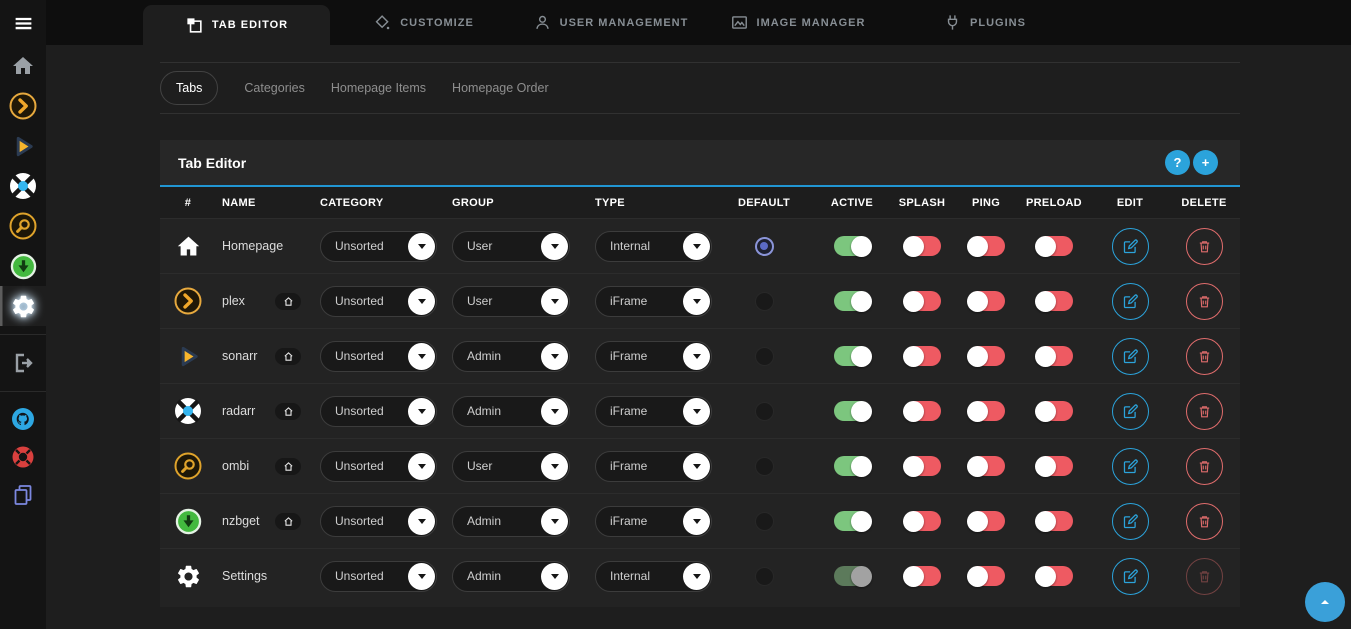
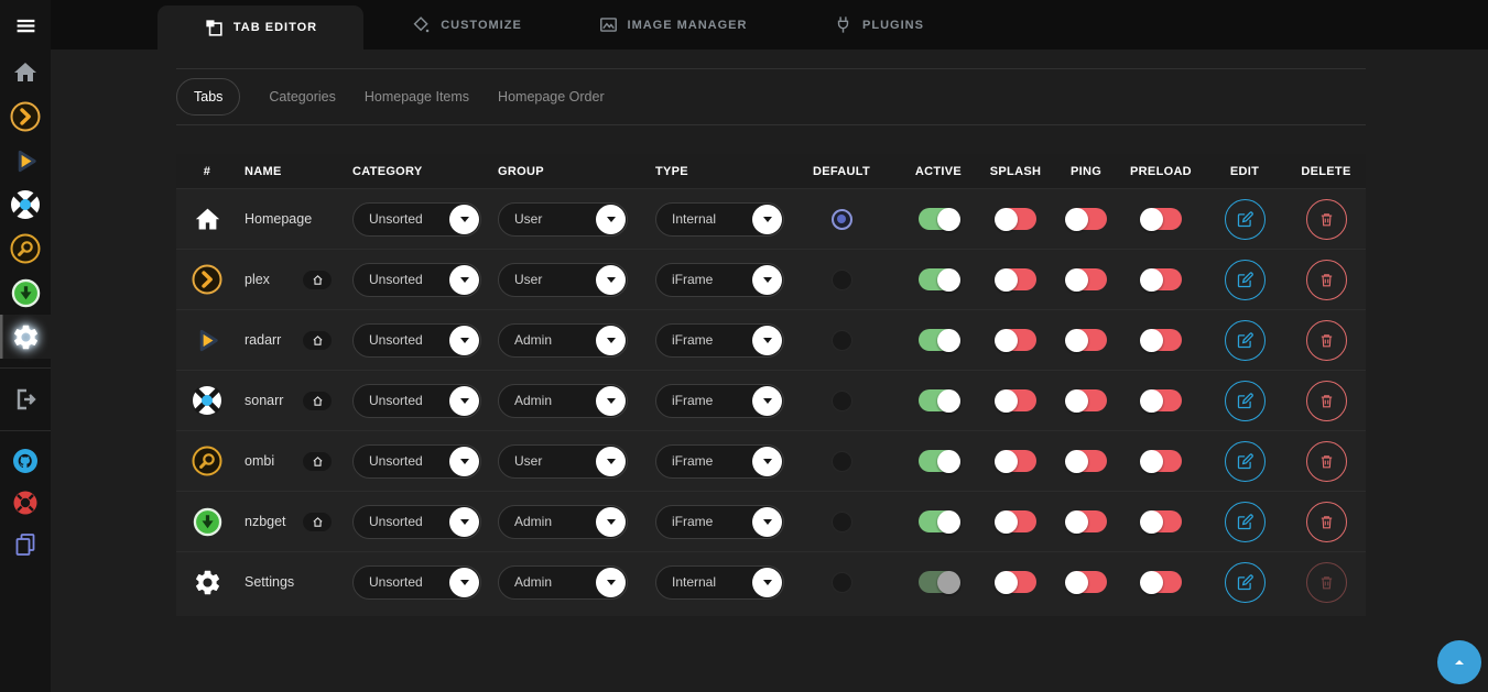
  TAB EDITOR
  CUSTOMIZE
- USER MANAGEMENT
  IMAGE MANAGER
  PLUGINS
  Tabs
  Categories
  Homepage Items
  Homepage Order
- Tab Editor
- ?
- +
  #
  NAME
  CATEGORY
  GROUP
  TYPE
  DEFAULT
  ACTIVE
  SPLASH
  PING
  PRELOAD
  EDIT
  DELETE
  Homepage
  Unsorted
  User
  Internal
  plex
  Unsorted
  User
  iFrame
- sonarr
+ radarr
  Unsorted
  Admin
  iFrame
- radarr
+ sonarr
  Unsorted
  Admin
  iFrame
  ombi
  Unsorted
  User
  iFrame
  nzbget
  Unsorted
  Admin
  iFrame
  Settings
  Unsorted
  Admin
  Internal
